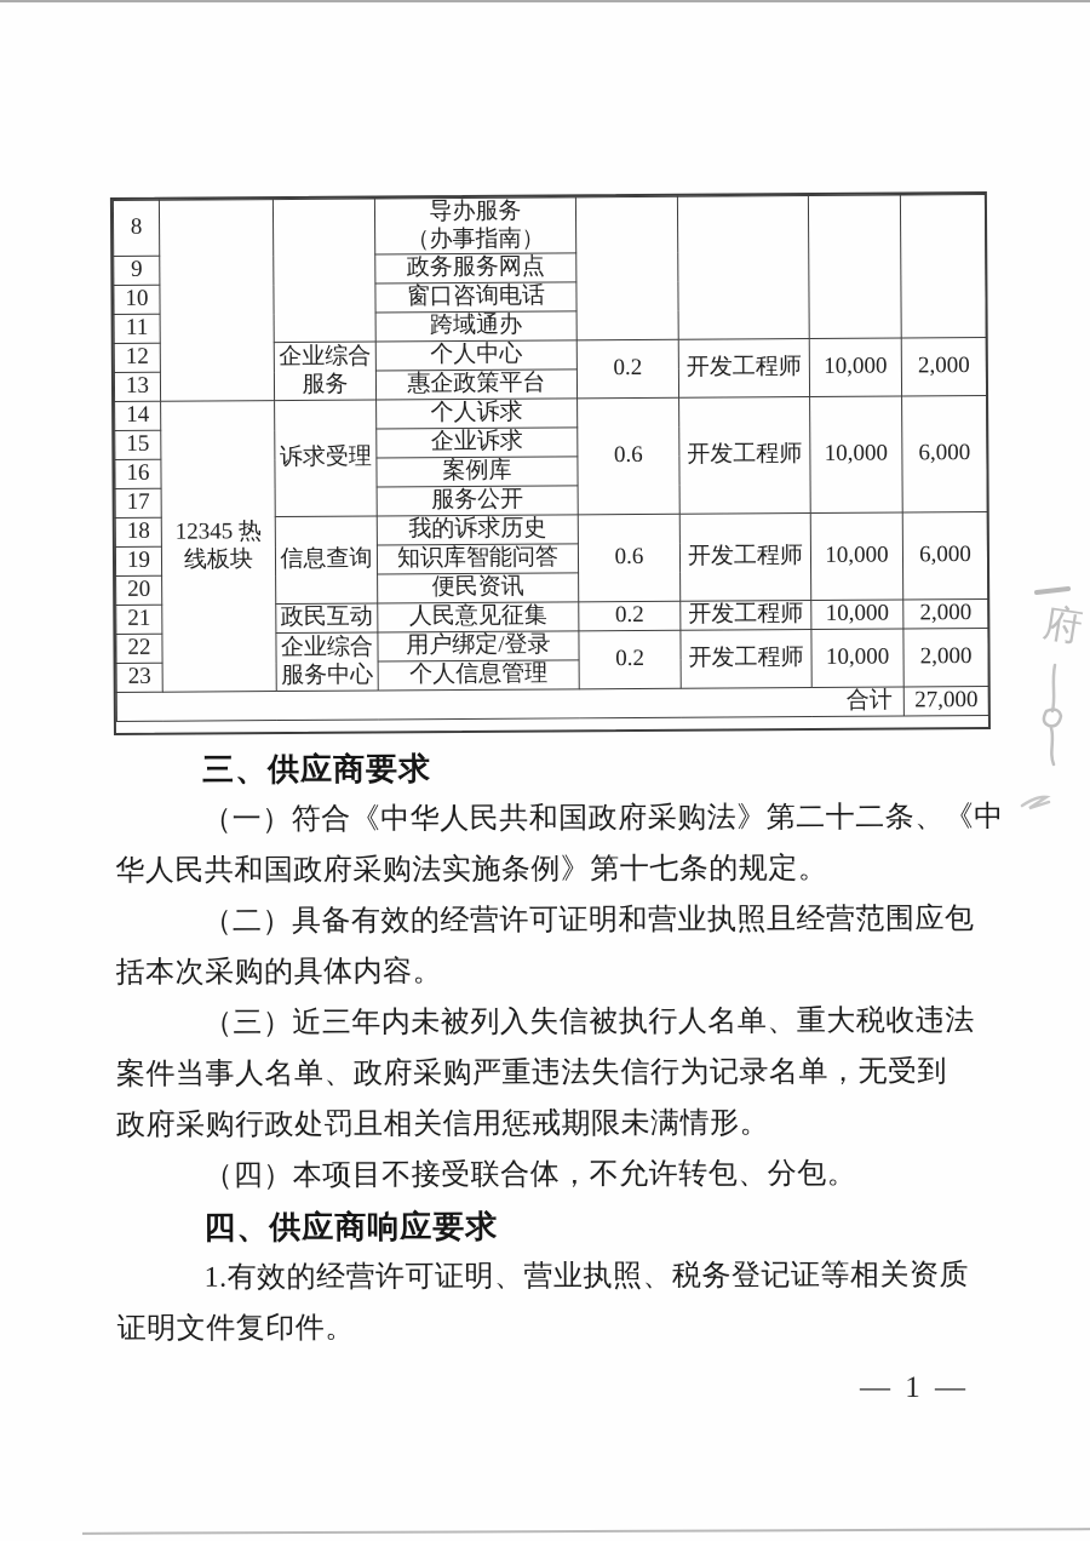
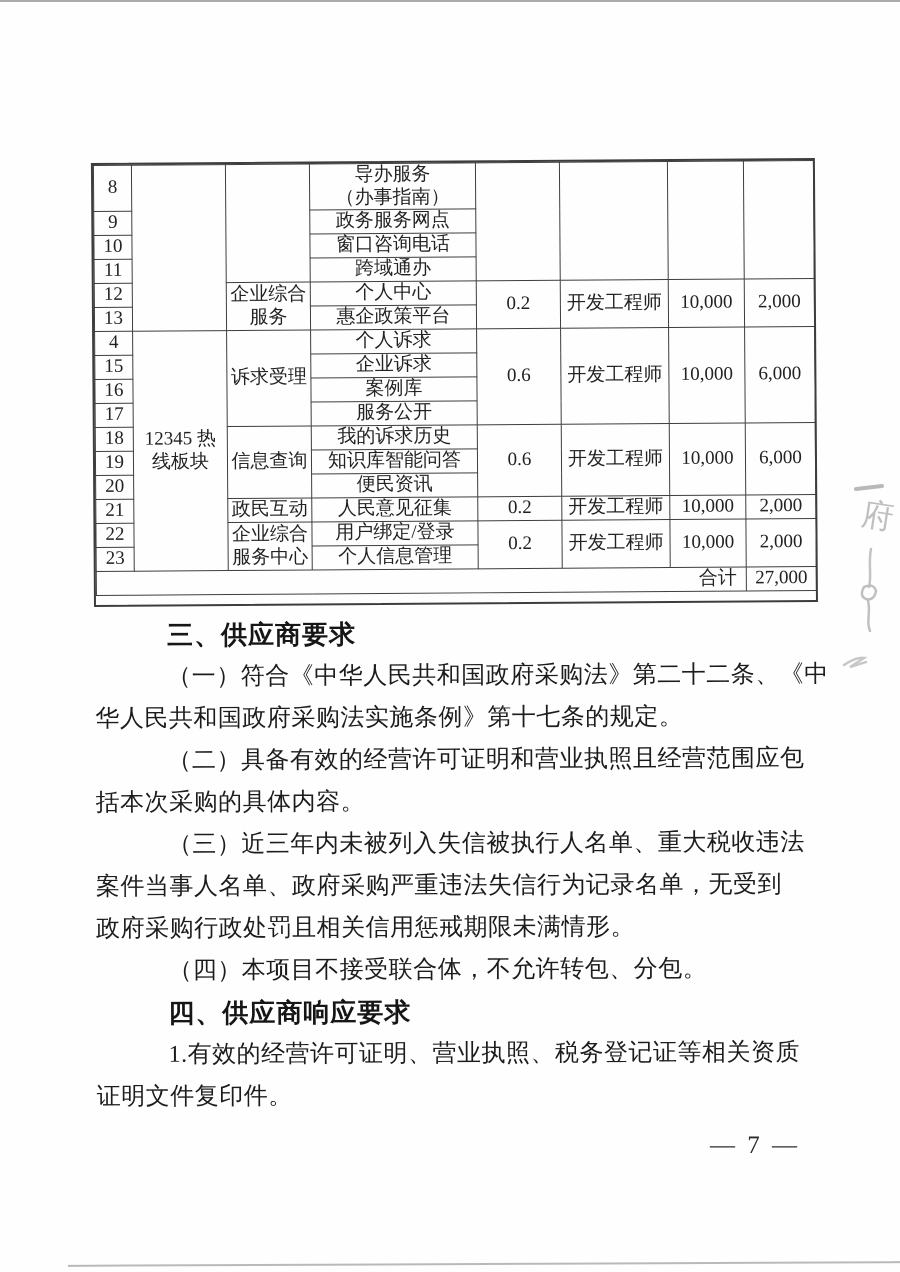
  8			导办服务 （办事指南）
  9	政务服务网点
  10	窗口咨询电话
  11	跨域通办
  12	企业综合 服务	个人中心	0.2	开发工程师	10,000	2,000
  13	惠企政策平台
- 14	12345 热 线板块	诉求受理	个人诉求	0.6	开发工程师	10,000	6,000
+ 4	12345 热 线板块	诉求受理	个人诉求	0.6	开发工程师	10,000	6,000
  15	企业诉求
  16	案例库
  17	服务公开
  18	信息查询	我的诉求历史	0.6	开发工程师	10,000	6,000
  19	知识库智能问答
  20	便民资讯
  21	政民互动	人民意见征集	0.2	开发工程师	10,000	2,000
  22	企业综合服务中心	用户绑定/登录	0.2	开发工程师	10,000	2,000
  23	个人信息管理
  合计	27,000
  三、供应商要求
  （一）符合《中华人民共和国政府采购法》第二十二条、《中
  华人民共和国政府采购法实施条例》第十七条的规定。
  （二）具备有效的经营许可证明和营业执照且经营范围应包
  括本次采购的具体内容。
  （三）近三年内未被列入失信被执行人名单、重大税收违法
  案件当事人名单、政府采购严重违法失信行为记录名单，无受到
  政府采购行政处罚且相关信用惩戒期限未满情形。
  （四）本项目不接受联合体，不允许转包、分包。
  四、供应商响应要求
  1.有效的经营许可证明、营业执照、税务登记证等相关资质
  证明文件复印件。
- — 1 —
+ — 7 —
